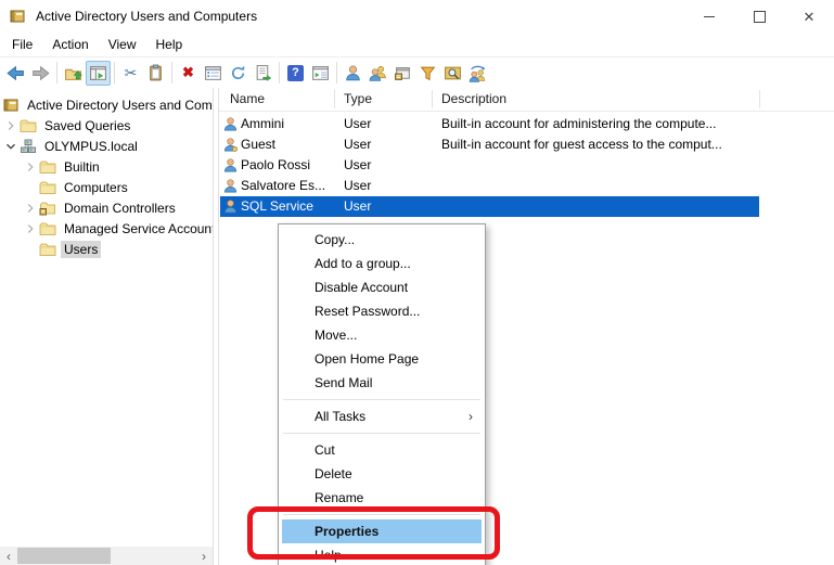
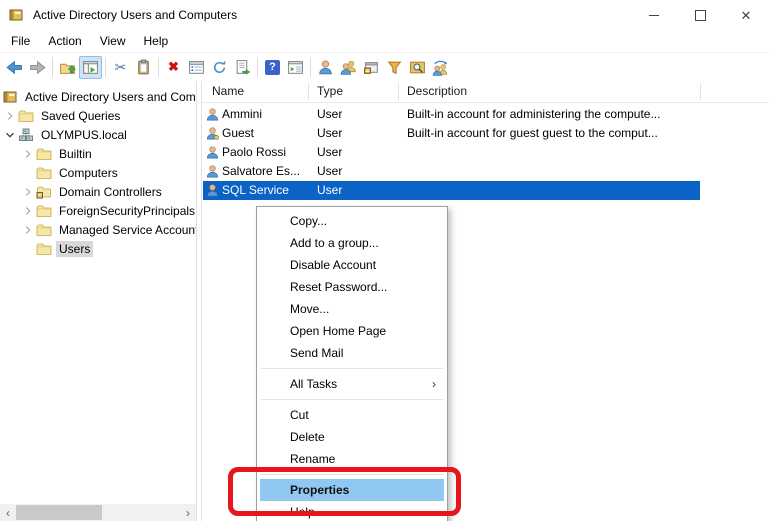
  Active Directory Users and Computers
  ✕
  File
  Action
  View
  Help
  ✂
  ✖
  ?
  Active Directory Users and Com
  Saved Queries
  OLYMPUS.local
  Builtin
  Computers
  Domain Controllers
+ ForeignSecurityPrincipals
  Managed Service Accoun
  Users
  ‹
  ›
  Name
  Type
  Description
  Ammini
  User
  Built-in account for administering the compute...
  Guest
  User
- Built-in account for guest access to the comput...
+ Built-in account for guest guest to the comput...
  Paolo Rossi
  User
  Salvatore Es...
  User
  SQL Service
  User
  Copy...
  Add to a group...
  Disable Account
  Reset Password...
  Move...
  Open Home Page
  Send Mail
  All Tasks
  ›
  Cut
  Delete
  Rename
  Properties
  Help
